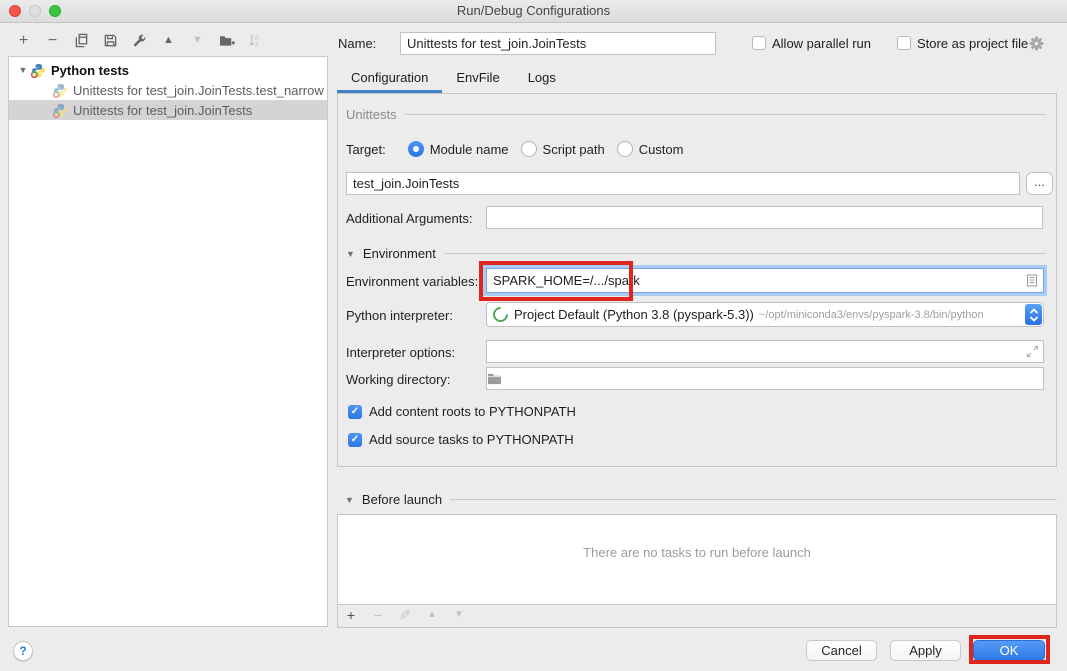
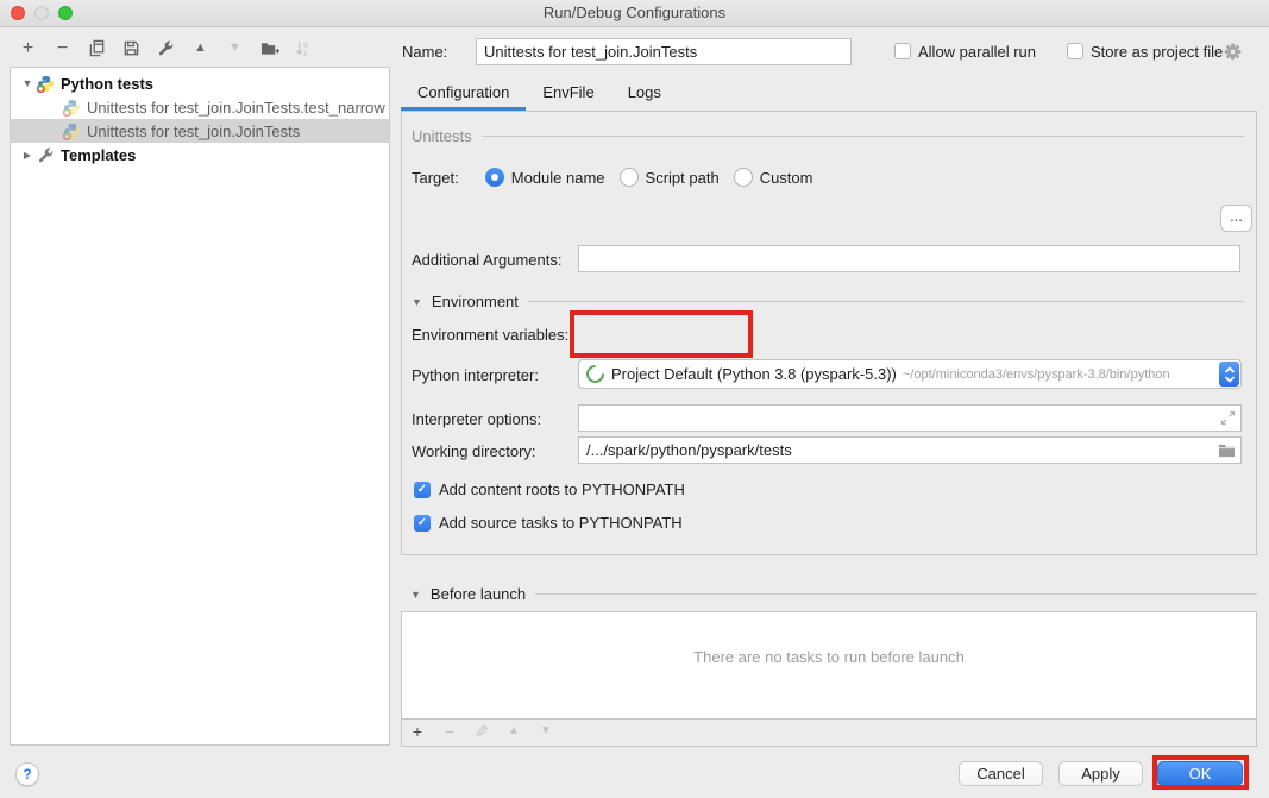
  Run/Debug Configurations
  +
  −
  ▲
  ▼
  ▼
  Python tests
  Unittests for test_join.JoinTests.test_narrow
  Unittests for test_join.JoinTests
+ ▶
+ Templates
  Name:
  Unittests for test_join.JoinTests
  Allow parallel run
  Store as project file
  Configuration
  EnvFile
  Logs
  Unittests
  Target:
  Module name
  Script path
  Custom
- test_join.JoinTests
  ...
  Additional Arguments:
  ▼
  Environment
  Environment variables:
- SPARK_HOME=/.../spark
  Python interpreter:
  Project Default (Python 3.8 (pyspark-5.3))
  ~/opt/miniconda3/envs/pyspark-3.8/bin/python
  Interpreter options:
  Working directory:
+ /.../spark/python/pyspark/tests
  ✓
  Add content roots to PYTHONPATH
  ✓
  Add source tasks to PYTHONPATH
  ▼
  Before launch
  There are no tasks to run before launch
  +
  −
  ▲
  ▼
  ?
  Cancel
  Apply
  OK
